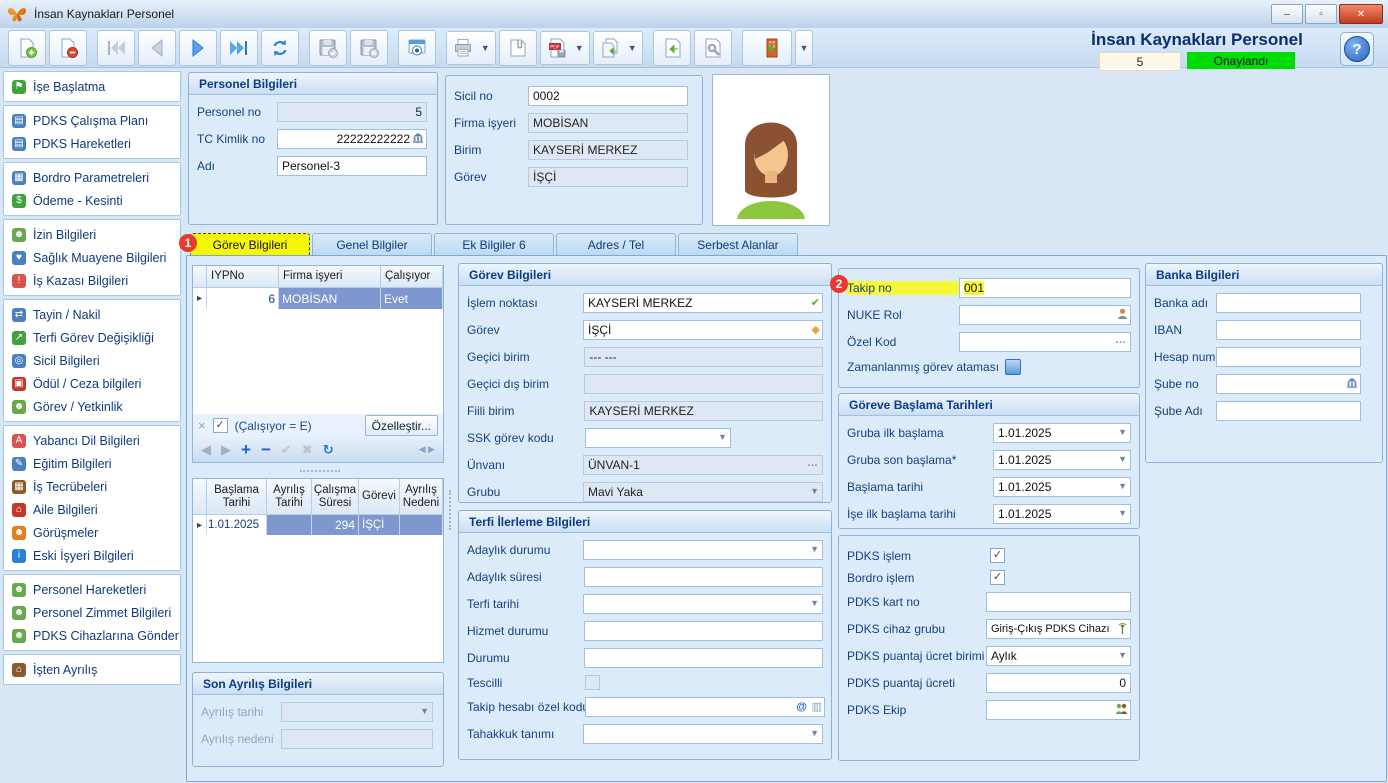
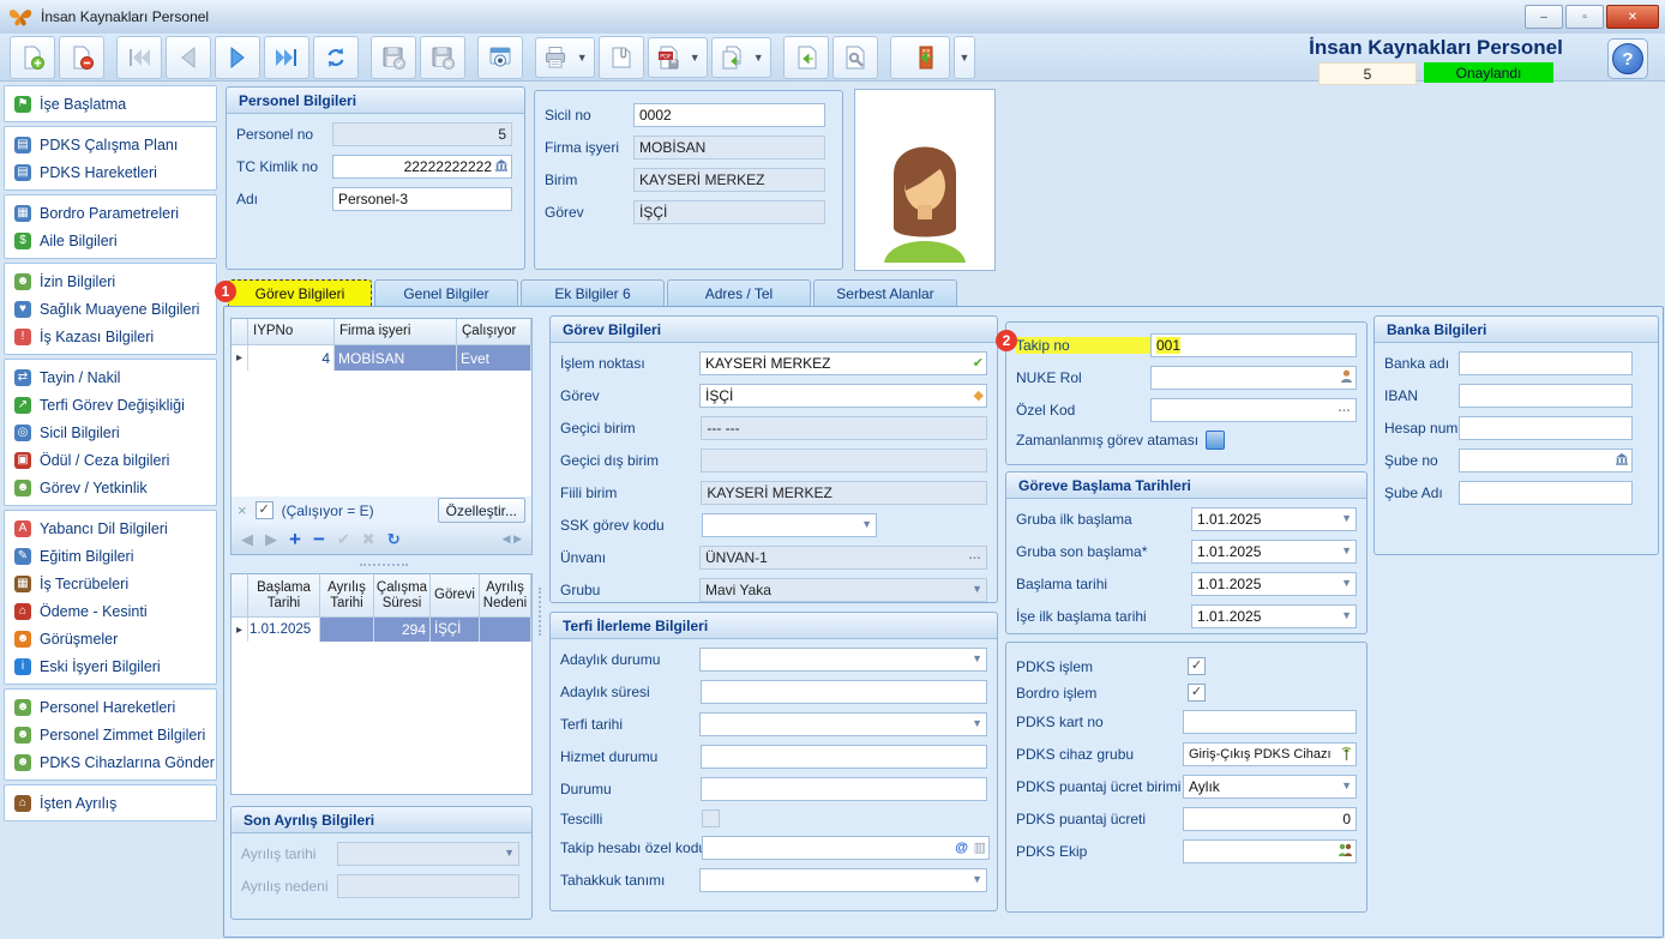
  İnsan Kaynakları Personel
  –
  ▫
  ✕
  ▼
  ▼
  ▼
  ▼
  İnsan Kaynakları Personel
  5
  Onaylandı
  ?
  ⚑
  İşe Başlatma
  ▤
  PDKS Çalışma Planı
  ▤
  PDKS Hareketleri
  ▦
  Bordro Parametreleri
  $
- Ödeme - Kesinti
+ Aile Bilgileri
  ☻
  İzin Bilgileri
  ♥
  Sağlık Muayene Bilgileri
  !
  İş Kazası Bilgileri
  ⇄
  Tayin / Nakil
  ↗
  Terfi Görev Değişikliği
  ◎
  Sicil Bilgileri
  ▣
  Ödül / Ceza bilgileri
  ☻
  Görev / Yetkinlik
  A
  Yabancı Dil Bilgileri
  ✎
  Eğitim Bilgileri
  ▦
  İş Tecrübeleri
  ⌂
- Aile Bilgileri
+ Ödeme - Kesinti
  ☻
  Görüşmeler
  i
  Eski İşyeri Bilgileri
  ☻
  Personel Hareketleri
  ☻
  Personel Zimmet Bilgileri
  ☻
  PDKS Cihazlarına Gönder
  ⌂
  İşten Ayrılış
  Personel Bilgileri
  Personel no
  5
  TC Kimlik no
  22222222222
  Adı
  Personel-3
  Sicil no
  0002
  Firma işyeri
  MOBİSAN
  Birim
  KAYSERİ MERKEZ
  Görev
  İŞÇİ
  1
  Görev Bilgileri
  Genel Bilgiler
  Ek Bilgiler 6
  Adres / Tel
  Serbest Alanlar
  IYPNo
  Firma işyeri
  Çalışıyor
  ▸
- 6
+ 4
  MOBİSAN
  Evet
  ×
  ✓
  (Çalışıyor = E)
  Özelleştir...
  ◀
  ▶
  +
  −
  ✔
  ✖
  ↻
  ◀ ▶
  Başlama Tarihi
  Ayrılış Tarihi
  Çalışma Süresi
  Görevi
  Ayrılış Nedeni
  ▸
  1.01.2025
  294
  İŞÇİ
  Son Ayrılış Bilgileri
  Ayrılış tarihi
  ▼
  Ayrılış nedeni
  Görev Bilgileri
  İşlem noktası
  KAYSERİ MERKEZ
  ✔
  Görev
  İŞÇİ
  ◆
  Geçici birim
  --- ---
  Geçici dış birim
  Fiili birim
  KAYSERİ MERKEZ
  SSK görev kodu
  ▼
  Ünvanı
  ÜNVAN-1
  …
  Grubu
  Mavi Yaka
  ▼
  Terfi İlerleme Bilgileri
  Adaylık durumu
  ▼
  Adaylık süresi
  Terfi tarihi
  ▼
  Hizmet durumu
  Durumu
  Tescilli
  Takip hesabı özel kod
  @
  ▥
  Tahakkuk tanımı
  ▼
  2
  Takip no
  001
  NUKE Rol
  Özel Kod
  …
  Zamanlanmış görev ataması
  Göreve Başlama Tarihleri
  Gruba ilk başlama
  1.01.2025
  ▼
  Gruba son başlama*
  1.01.2025
  ▼
  Başlama tarihi
  1.01.2025
  ▼
  İşe ilk başlama tarihi
  1.01.2025
  ▼
  PDKS işlem
  ✓
  Bordro işlem
  ✓
  PDKS kart no
  PDKS cihaz grubu
  Giriş-Çıkış PDKS Cihazı
  PDKS puantaj ücret birimi
  Aylık
  ▼
  PDKS puantaj ücreti
  0
  PDKS Ekip
  Banka Bilgileri
  Banka adı
  IBAN
  Hesap num
  Şube no
  Şube Adı
